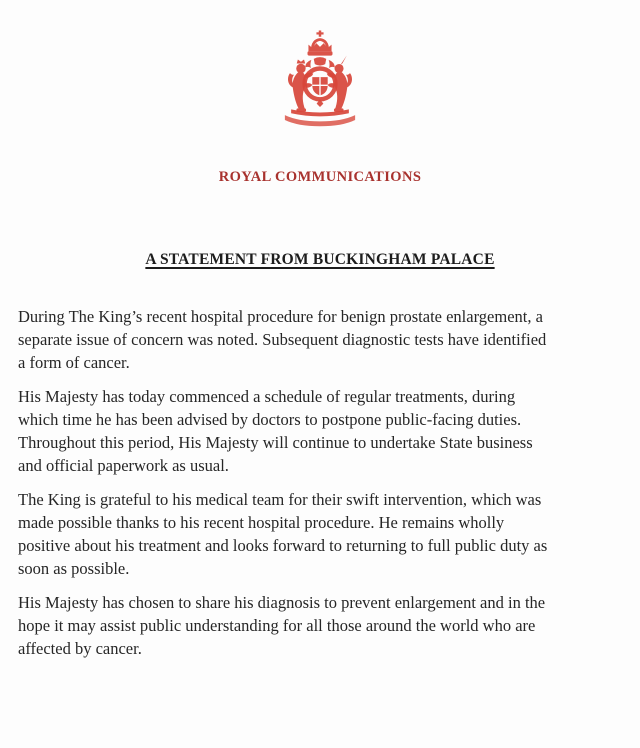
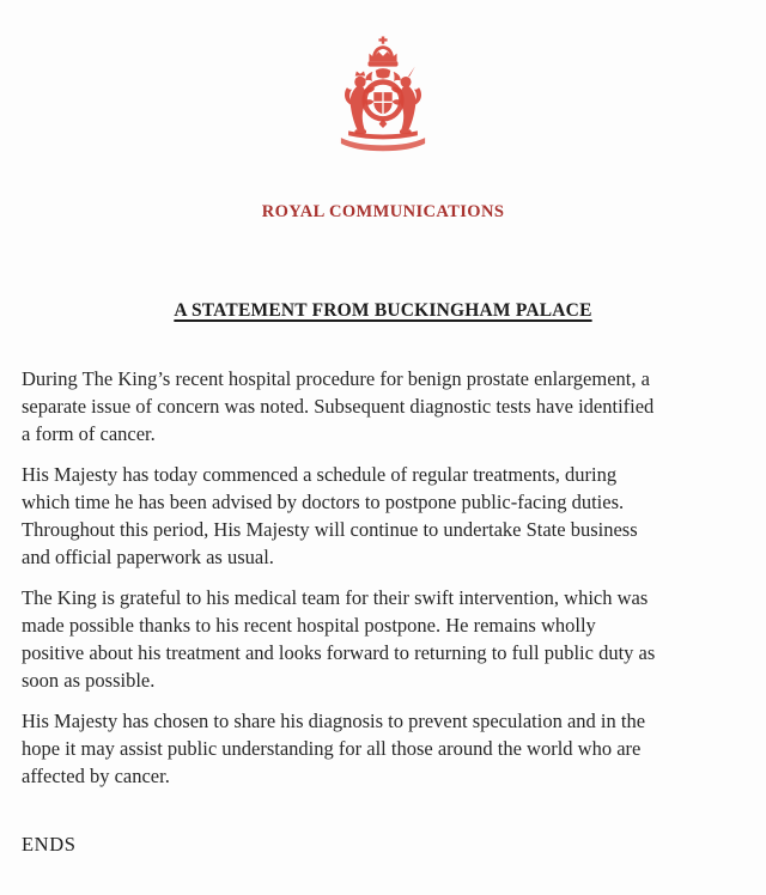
  ROYAL COMMUNICATIONS
  A STATEMENT FROM BUCKINGHAM PALACE
  During The King’s recent hospital procedure for benign prostate enlargement, a
  separate issue of concern was noted. Subsequent diagnostic tests have identified
  a form of cancer.
  His Majesty has today commenced a schedule of regular treatments, during
  which time he has been advised by doctors to postpone public-facing duties.
  Throughout this period, His Majesty will continue to undertake State business
  and official paperwork as usual.
  The King is grateful to his medical team for their swift intervention, which was
- made possible thanks to his recent hospital procedure. He remains wholly
+ made possible thanks to his recent hospital postpone. He remains wholly
  positive about his treatment and looks forward to returning to full public duty as
  soon as possible.
- His Majesty has chosen to share his diagnosis to prevent enlargement and in the
+ His Majesty has chosen to share his diagnosis to prevent speculation and in the
  hope it may assist public understanding for all those around the world who are
  affected by cancer.
+ ENDS
